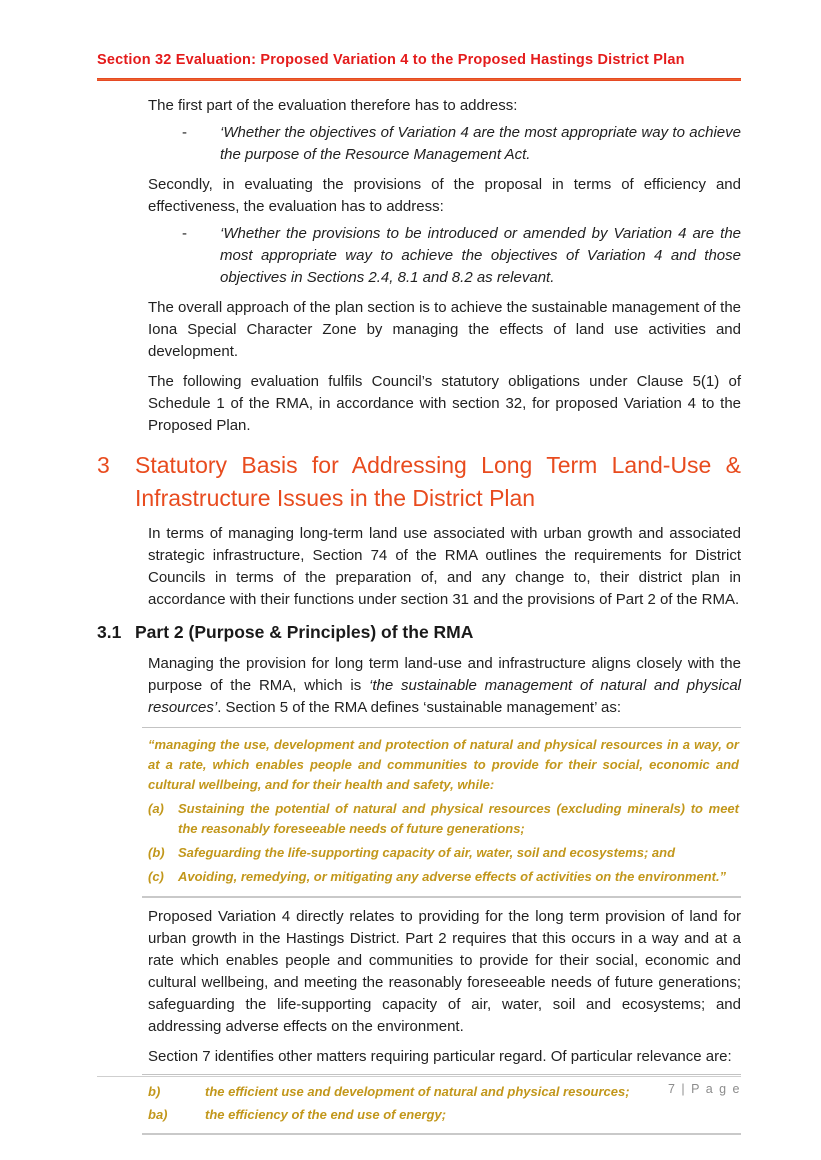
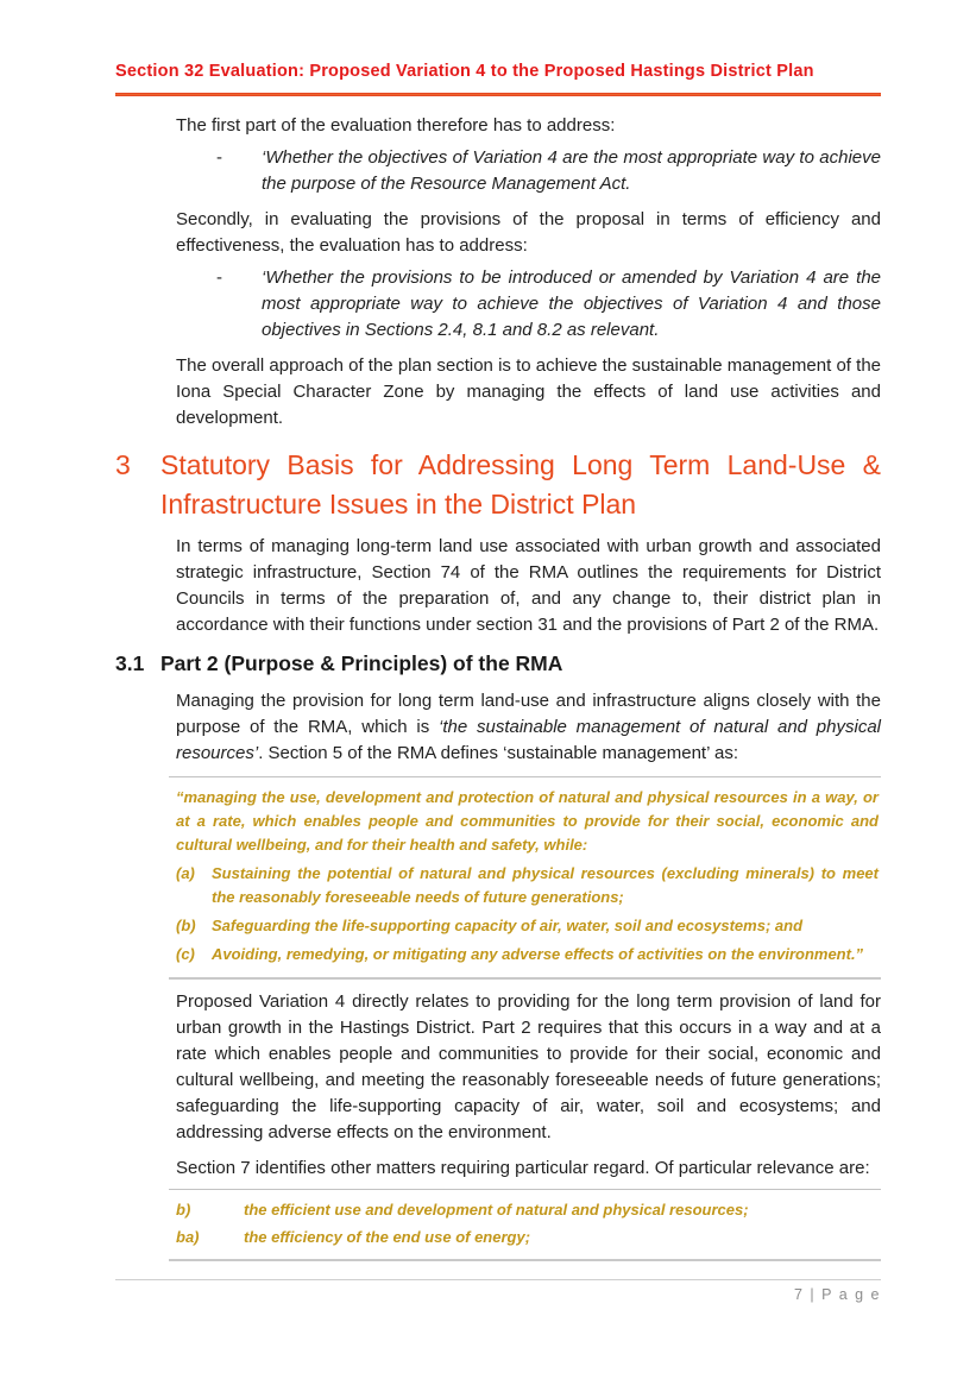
  Section 32 Evaluation: Proposed Variation 4 to the Proposed Hastings District Plan
  The first part of the evaluation therefore has to address:
  -
  ‘Whether the objectives of Variation 4 are the most appropriate way to achieve the purpose of the Resource Management Act.
  Secondly, in evaluating the provisions of the proposal in terms of efficiency and effectiveness, the evaluation has to address:
  -
  ‘Whether the provisions to be introduced or amended by Variation 4 are the most appropriate way to achieve the objectives of Variation 4 and those objectives in Sections 2.4, 8.1 and 8.2 as relevant.
  The overall approach of the plan section is to achieve the sustainable management of the Iona Special Character Zone by managing the effects of land use activities and development.
- The following evaluation fulfils Council’s statutory obligations under Clause 5(1) of Schedule 1 of the RMA, in accordance with section 32, for proposed Variation 4 to the Proposed Plan.
  3
  Statutory Basis for Addressing Long Term Land-Use & Infrastructure Issues in the District Plan
  In terms of managing long-term land use associated with urban growth and associated strategic infrastructure, Section 74 of the RMA outlines the requirements for District Councils in terms of the preparation of, and any change to, their district plan in accordance with their functions under section 31 and the provisions of Part 2 of the RMA.
  3.1
  Part 2 (Purpose & Principles) of the RMA
  Managing the provision for long term land-use and infrastructure aligns closely with the purpose of the RMA, which is ‘the sustainable management of natural and physical resources’. Section 5 of the RMA defines ‘sustainable management’ as:
  “managing the use, development and protection of natural and physical resources in a way, or at a rate, which enables people and communities to provide for their social, economic and cultural wellbeing, and for their health and safety, while:
  (a)
  Sustaining the potential of natural and physical resources (excluding minerals) to meet the reasonably foreseeable needs of future generations;
  (b)
  Safeguarding the life-supporting capacity of air, water, soil and ecosystems; and
  (c)
  Avoiding, remedying, or mitigating any adverse effects of activities on the environment.”
  Proposed Variation 4 directly relates to providing for the long term provision of land for urban growth in the Hastings District. Part 2 requires that this occurs in a way and at a rate which enables people and communities to provide for their social, economic and cultural wellbeing, and meeting the reasonably foreseeable needs of future generations; safeguarding the life-supporting capacity of air, water, soil and ecosystems; and addressing adverse effects on the environment.
  Section 7 identifies other matters requiring particular regard. Of particular relevance are:
  b)
  the efficient use and development of natural and physical resources;
  ba)
  the efficiency of the end use of energy;
  7 | P a g e
